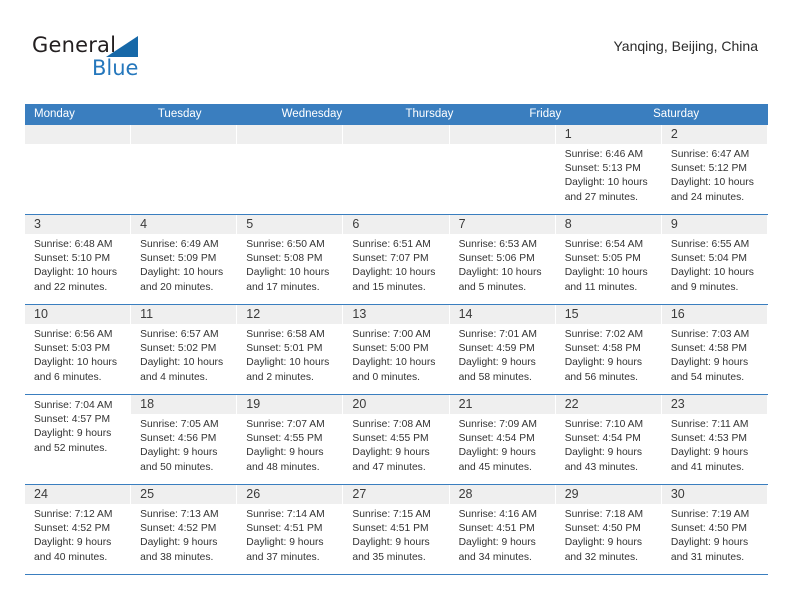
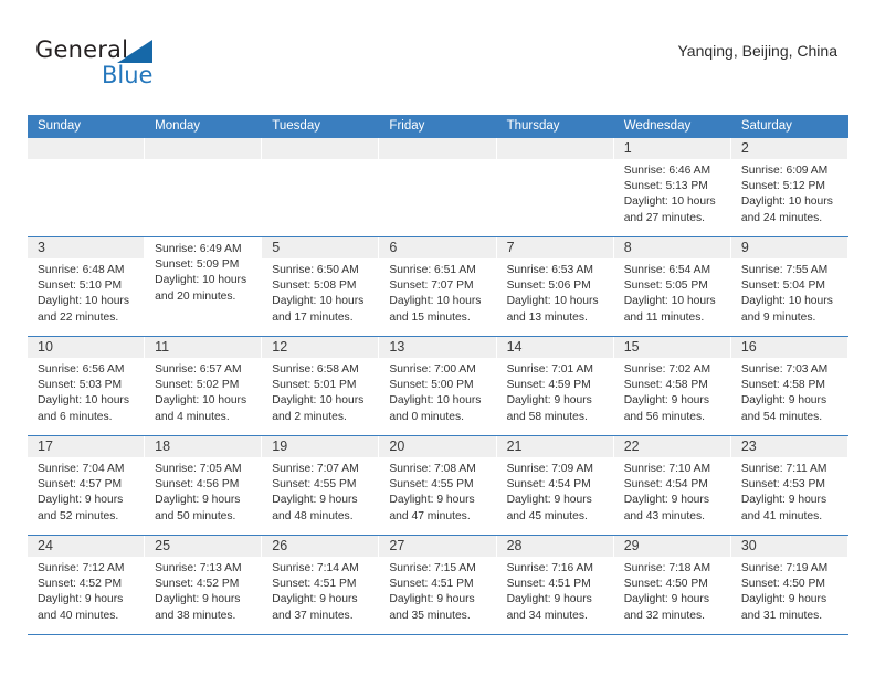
  General
  Blue
  Yanqing, Beijing, China
+ Sunday
  Monday
  Tuesday
- Wednesday
+ Friday
  Thursday
- Friday
+ Wednesday
  Saturday
  1
  Sunrise: 6:46 AM
  Sunset: 5:13 PM
  Daylight: 10 hours
  and 27 minutes.
  2
- Sunrise: 6:47 AM
+ Sunrise: 6:09 AM
  Sunset: 5:12 PM
  Daylight: 10 hours
  and 24 minutes.
  3
  Sunrise: 6:48 AM
  Sunset: 5:10 PM
  Daylight: 10 hours
  and 22 minutes.
- 4
  Sunrise: 6:49 AM
  Sunset: 5:09 PM
  Daylight: 10 hours
  and 20 minutes.
  5
  Sunrise: 6:50 AM
  Sunset: 5:08 PM
  Daylight: 10 hours
  and 17 minutes.
  6
  Sunrise: 6:51 AM
  Sunset: 7:07 PM
  Daylight: 10 hours
  and 15 minutes.
  7
  Sunrise: 6:53 AM
  Sunset: 5:06 PM
  Daylight: 10 hours
- and 5 minutes.
+ and 13 minutes.
  8
  Sunrise: 6:54 AM
  Sunset: 5:05 PM
  Daylight: 10 hours
  and 11 minutes.
  9
- Sunrise: 6:55 AM
+ Sunrise: 7:55 AM
  Sunset: 5:04 PM
  Daylight: 10 hours
  and 9 minutes.
  10
  Sunrise: 6:56 AM
  Sunset: 5:03 PM
  Daylight: 10 hours
  and 6 minutes.
  11
  Sunrise: 6:57 AM
  Sunset: 5:02 PM
  Daylight: 10 hours
  and 4 minutes.
  12
  Sunrise: 6:58 AM
  Sunset: 5:01 PM
  Daylight: 10 hours
  and 2 minutes.
  13
  Sunrise: 7:00 AM
  Sunset: 5:00 PM
  Daylight: 10 hours
  and 0 minutes.
  14
  Sunrise: 7:01 AM
  Sunset: 4:59 PM
  Daylight: 9 hours
  and 58 minutes.
  15
  Sunrise: 7:02 AM
  Sunset: 4:58 PM
  Daylight: 9 hours
  and 56 minutes.
  16
  Sunrise: 7:03 AM
  Sunset: 4:58 PM
  Daylight: 9 hours
  and 54 minutes.
+ 17
  Sunrise: 7:04 AM
  Sunset: 4:57 PM
  Daylight: 9 hours
  and 52 minutes.
  18
  Sunrise: 7:05 AM
  Sunset: 4:56 PM
  Daylight: 9 hours
  and 50 minutes.
  19
  Sunrise: 7:07 AM
  Sunset: 4:55 PM
  Daylight: 9 hours
  and 48 minutes.
  20
  Sunrise: 7:08 AM
  Sunset: 4:55 PM
  Daylight: 9 hours
  and 47 minutes.
  21
  Sunrise: 7:09 AM
  Sunset: 4:54 PM
  Daylight: 9 hours
  and 45 minutes.
  22
  Sunrise: 7:10 AM
  Sunset: 4:54 PM
  Daylight: 9 hours
  and 43 minutes.
  23
  Sunrise: 7:11 AM
  Sunset: 4:53 PM
  Daylight: 9 hours
  and 41 minutes.
  24
  Sunrise: 7:12 AM
  Sunset: 4:52 PM
  Daylight: 9 hours
  and 40 minutes.
  25
  Sunrise: 7:13 AM
  Sunset: 4:52 PM
  Daylight: 9 hours
  and 38 minutes.
  26
  Sunrise: 7:14 AM
  Sunset: 4:51 PM
  Daylight: 9 hours
  and 37 minutes.
  27
  Sunrise: 7:15 AM
  Sunset: 4:51 PM
  Daylight: 9 hours
  and 35 minutes.
  28
- Sunrise: 4:16 AM
+ Sunrise: 7:16 AM
  Sunset: 4:51 PM
  Daylight: 9 hours
  and 34 minutes.
  29
  Sunrise: 7:18 AM
  Sunset: 4:50 PM
  Daylight: 9 hours
  and 32 minutes.
  30
  Sunrise: 7:19 AM
  Sunset: 4:50 PM
  Daylight: 9 hours
  and 31 minutes.
